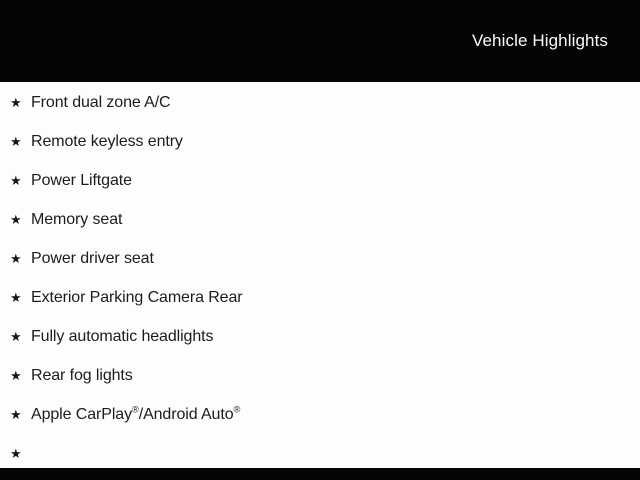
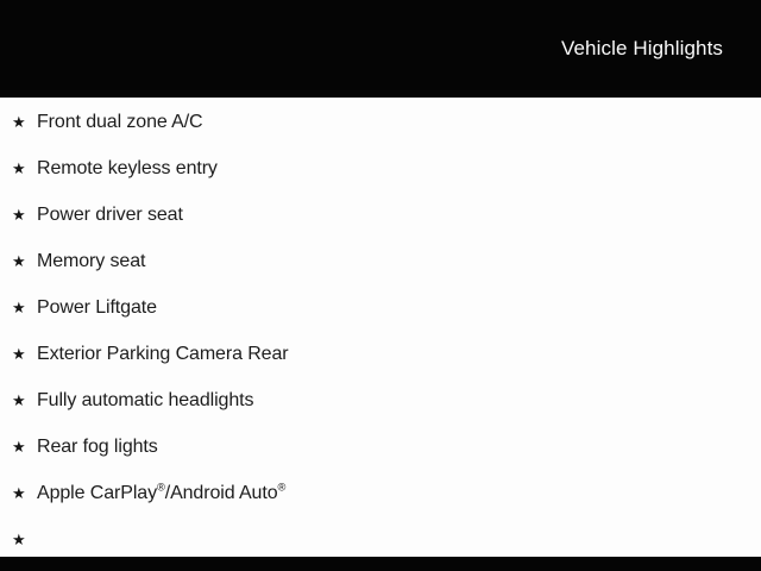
  Vehicle Highlights
  ★
  Front dual zone A/C
  ★
  Remote keyless entry
  ★
- Power Liftgate
+ Power driver seat
  ★
  Memory seat
  ★
- Power driver seat
+ Power Liftgate
  ★
  Exterior Parking Camera Rear
  ★
  Fully automatic headlights
  ★
  Rear fog lights
  ★
  Apple CarPlay®/Android Auto®
  ★
